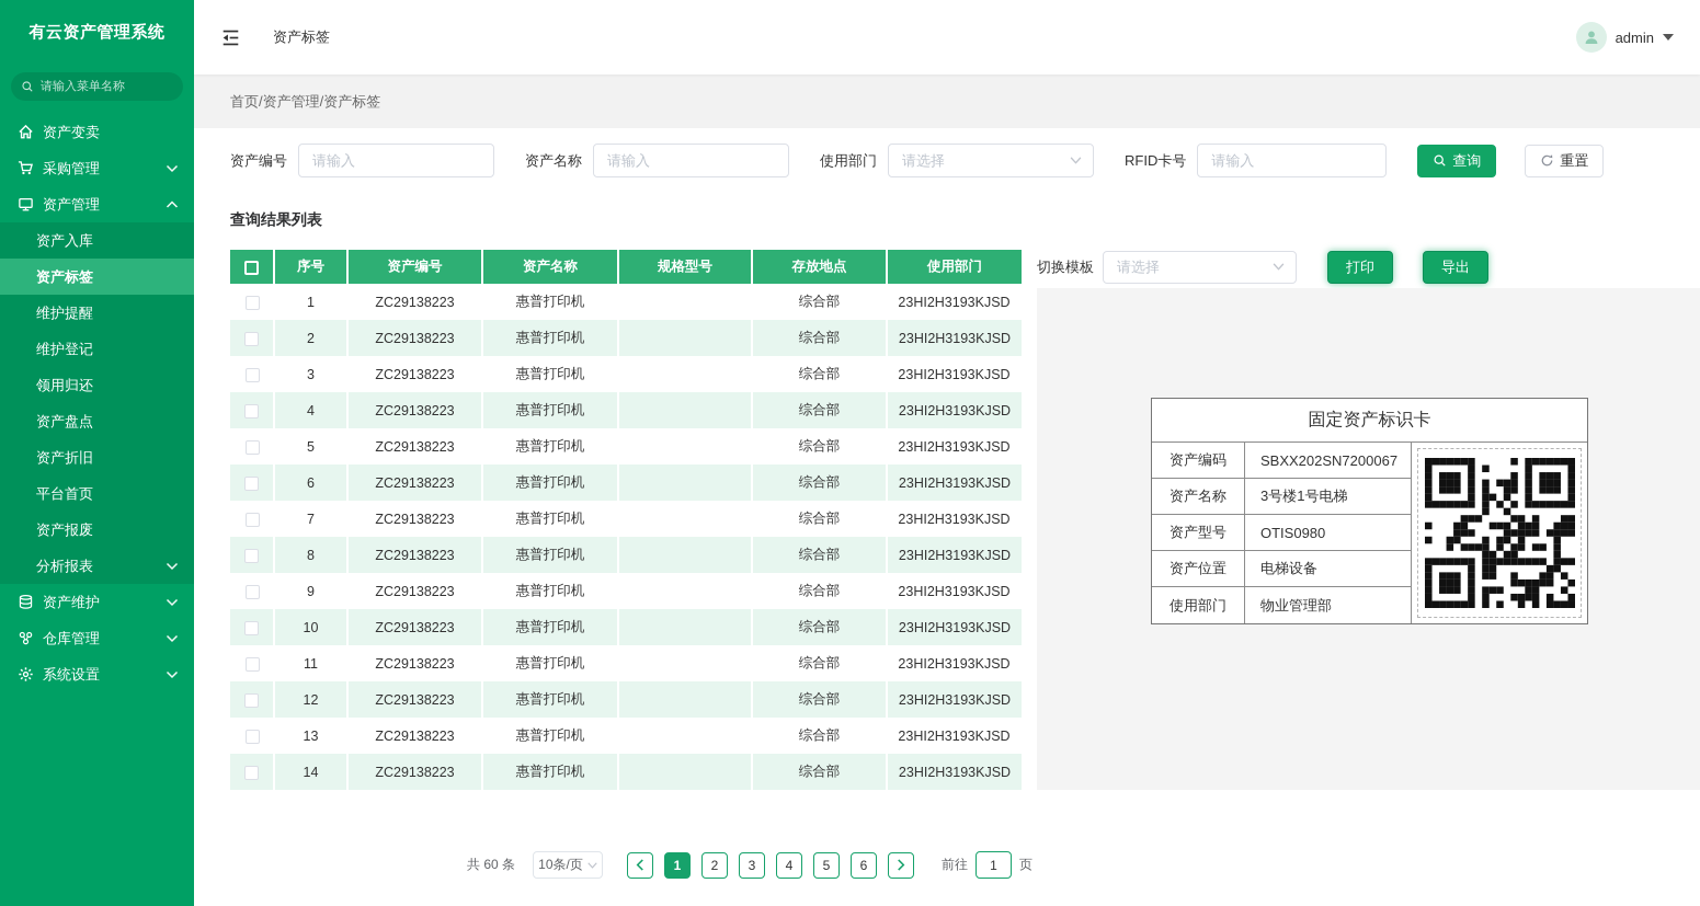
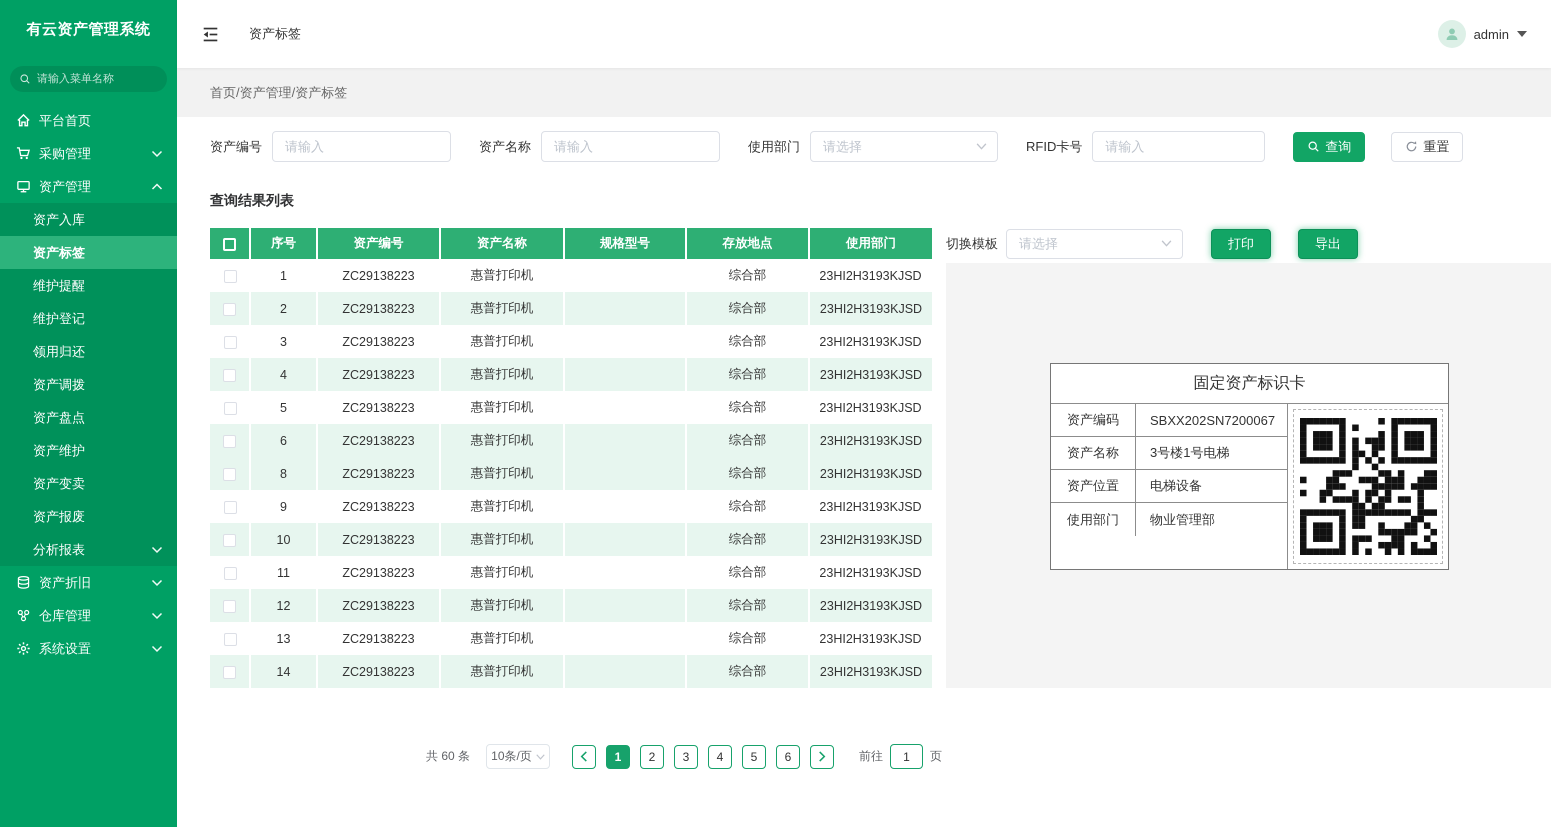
  有云资产管理系统
  请输入菜单名称
- 资产变卖
+ 平台首页
  采购管理
  资产管理
  资产入库
  资产标签
  维护提醒
  维护登记
  领用归还
+ 资产调拨
  资产盘点
- 资产折旧
+ 资产维护
- 平台首页
+ 资产变卖
  资产报废
  分析报表
- 资产维护
+ 资产折旧
  仓库管理
  系统设置
  资产标签
  admin
  首页/资产管理/资产标签
  资产编号
  请输入
  资产名称
  请输入
  使用部门
  请选择
  RFID卡号
  请输入
  查询
  重置
  查询结果列表
  	序号	资产编号	资产名称	规格型号	存放地点	使用部门
  	1	ZC29138223	惠普打印机		综合部	23HI2H3193KJSD
  	2	ZC29138223	惠普打印机		综合部	23HI2H3193KJSD
  	3	ZC29138223	惠普打印机		综合部	23HI2H3193KJSD
  	4	ZC29138223	惠普打印机		综合部	23HI2H3193KJSD
  	5	ZC29138223	惠普打印机		综合部	23HI2H3193KJSD
  	6	ZC29138223	惠普打印机		综合部	23HI2H3193KJSD
- 	7	ZC29138223	惠普打印机		综合部	23HI2H3193KJSD
  	8	ZC29138223	惠普打印机		综合部	23HI2H3193KJSD
  	9	ZC29138223	惠普打印机		综合部	23HI2H3193KJSD
  	10	ZC29138223	惠普打印机		综合部	23HI2H3193KJSD
  	11	ZC29138223	惠普打印机		综合部	23HI2H3193KJSD
  	12	ZC29138223	惠普打印机		综合部	23HI2H3193KJSD
  	13	ZC29138223	惠普打印机		综合部	23HI2H3193KJSD
  	14	ZC29138223	惠普打印机		综合部	23HI2H3193KJSD
  切换模板
  请选择
  打印
  导出
  固定资产标识卡
  资产编码
  SBXX202SN7200067
  资产名称
  3号楼1号电梯
- 资产型号
- OTIS0980
  资产位置
  电梯设备
  使用部门
  物业管理部
  共 60 条
  10条/页
  1
  2
  3
  4
  5
  6
  前往
  1
  页
